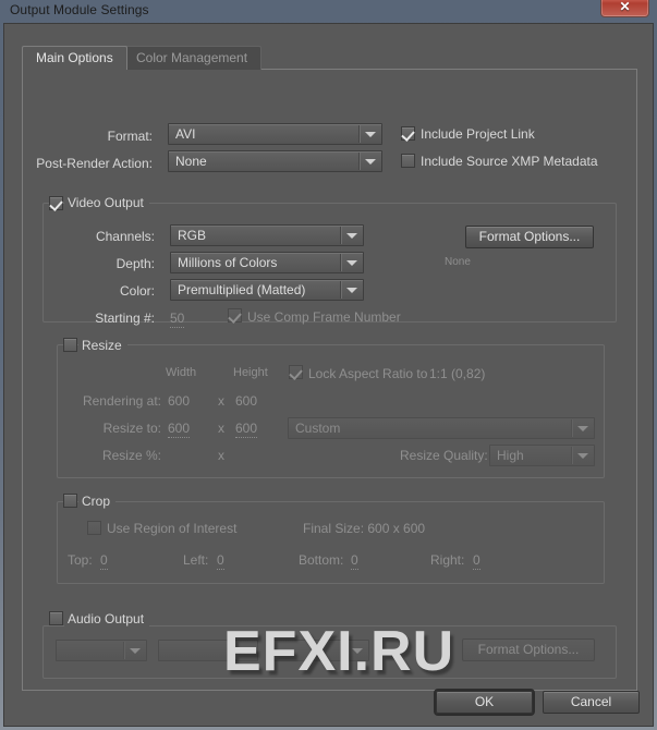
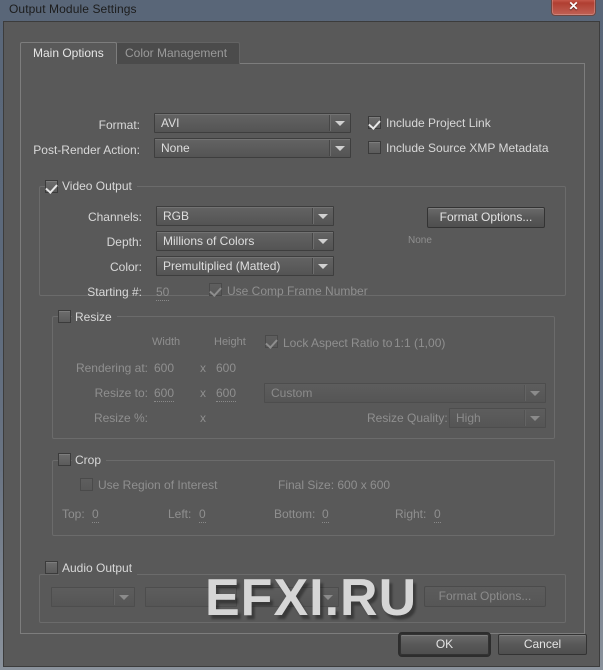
  Output Module Settings
  ✕
  Main Options
  Color Management
  Format:
  AVI
  Post-Render Action:
  None
  Include Project Link
  Include Source XMP Metadata
  Video Output
  Channels:
  RGB
  Depth:
  Millions of Colors
  Color:
  Premultiplied (Matted)
  Starting #:
  50
  Use Comp Frame Number
  Format Options...
  None
  Resize
  Width
  Height
  Lock Aspect Ratio to
- 1:1 (0,82)
+ 1:1 (1,00)
  Rendering at:
  600
  x
  600
  Resize to:
  600
  x
  600
  Custom
  Resize %:
  x
  Resize Quality:
  High
  Crop
  Use Region of Interest
  Final Size: 600 x 600
  Top:
  0
  Left:
  0
  Bottom:
  0
  Right:
  0
  Audio Output
  Format Options...
  OK
  Cancel
  EFXI.RU
